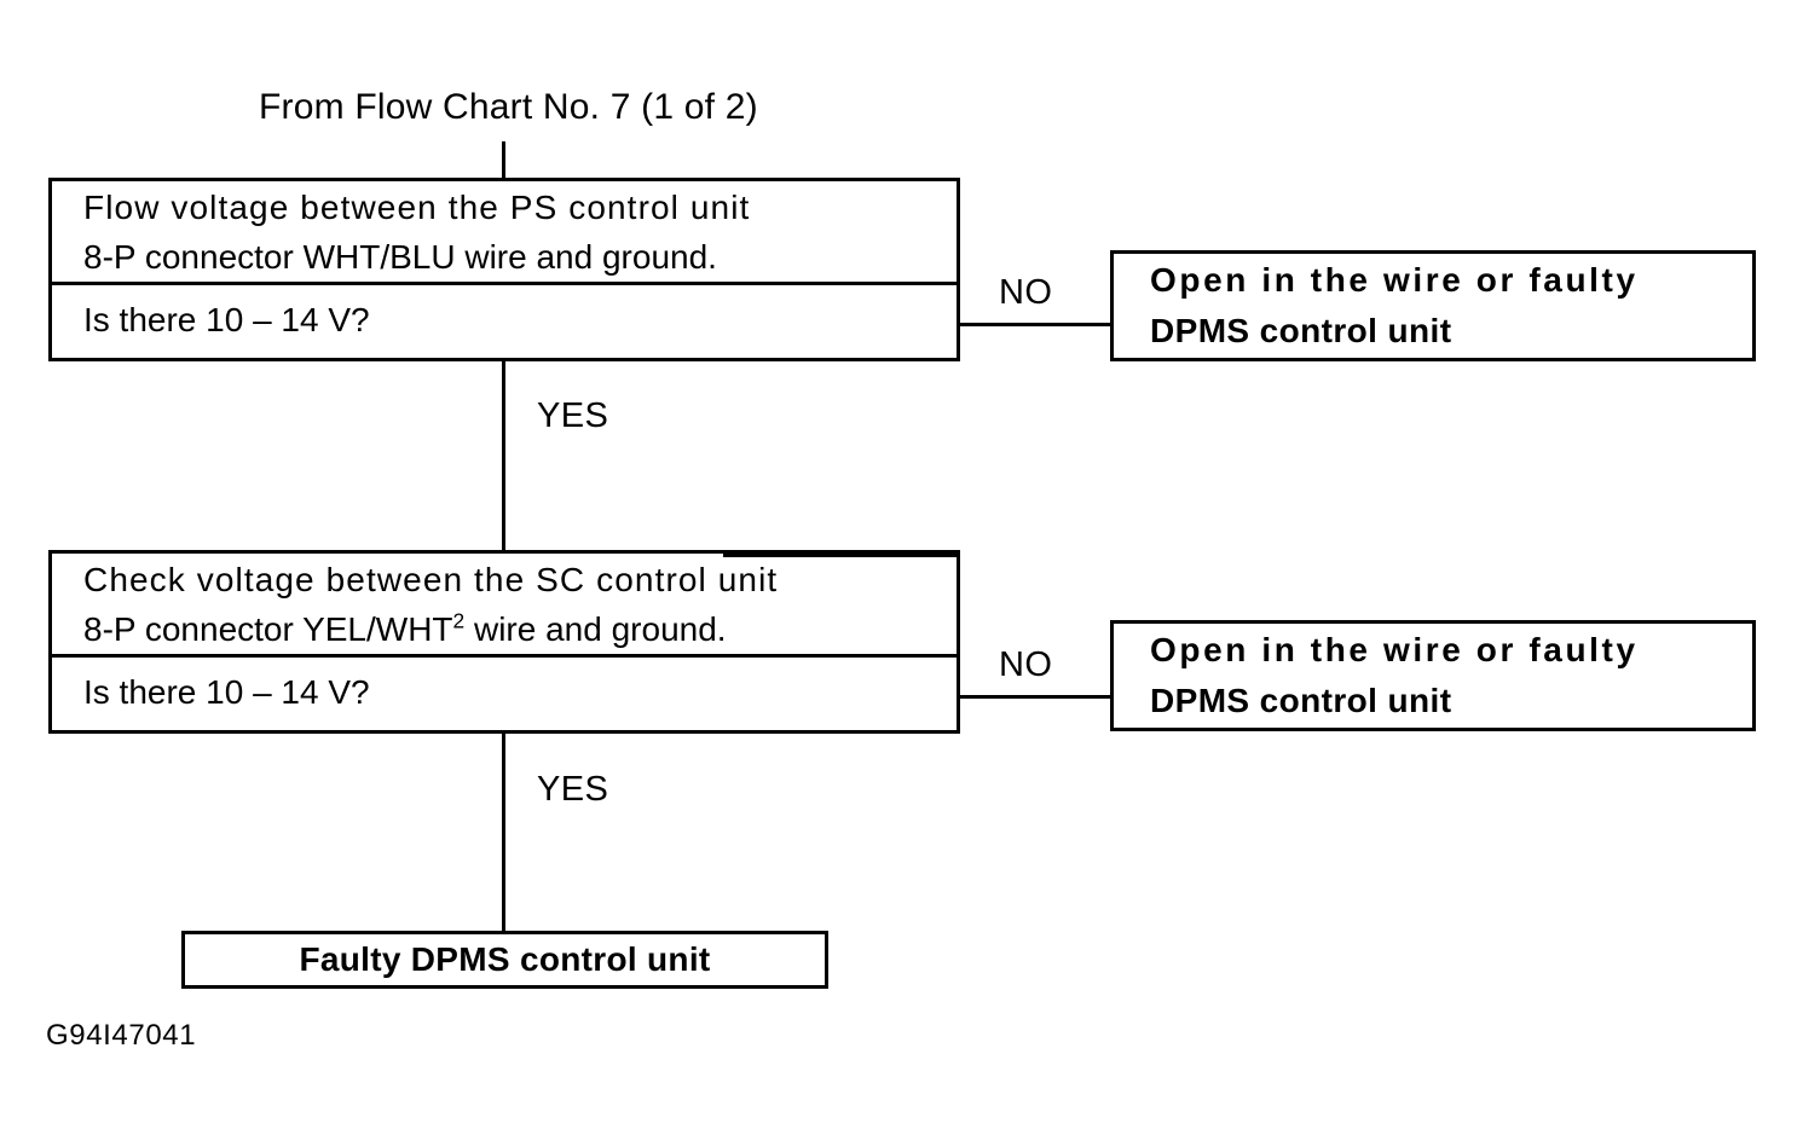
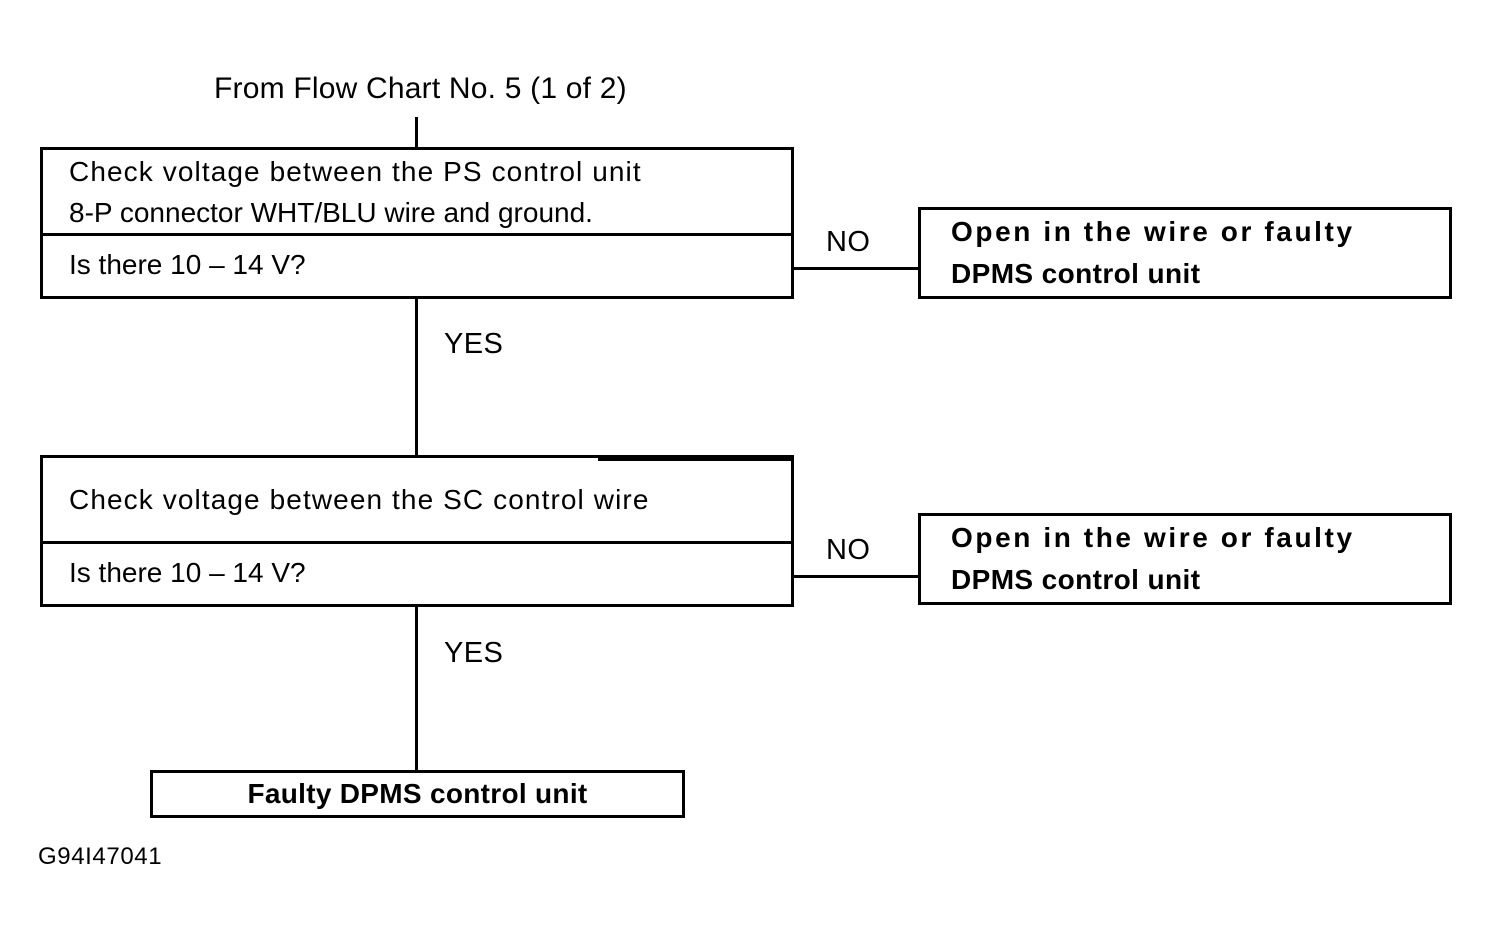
- From Flow Chart No. 7 (1 of 2)
+ From Flow Chart No. 5 (1 of 2)
- Flow voltage between the PS control unit
+ Check voltage between the PS control unit
  8-P connector WHT/BLU wire and ground.
  Is there 10 – 14 V?
  NO
  Open in the wire or faulty
  DPMS control unit
  YES
- Check voltage between the SC control unit
+ Check voltage between the SC control wire
- 8-P connector YEL/WHT2 wire and ground.
  Is there 10 – 14 V?
  NO
  Open in the wire or faulty
  DPMS control unit
  YES
  Faulty DPMS control unit
  G94I47041
